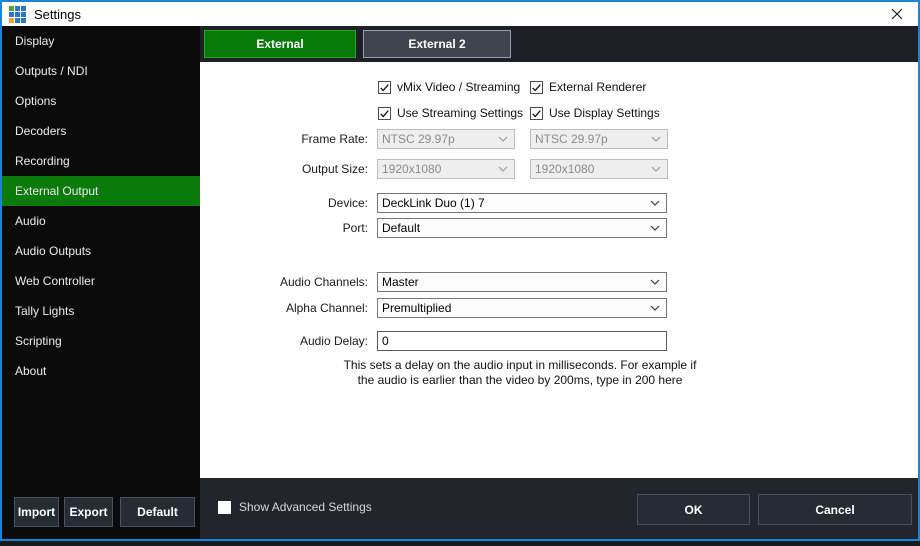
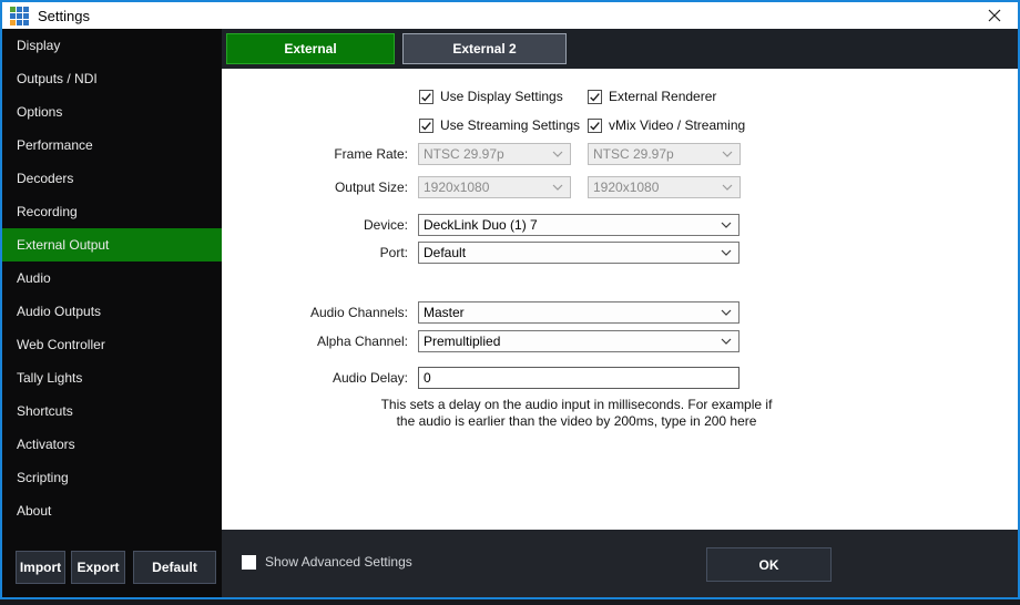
  Settings
  Display
  Outputs / NDI
  Options
+ Performance
  Decoders
  Recording
  External Output
  Audio
  Audio Outputs
  Web Controller
  Tally Lights
+ Shortcuts
+ Activators
  Scripting
  About
  Import
  Export
  Default
  External
  External 2
- vMix Video / Streaming
+ Use Display Settings
  External Renderer
  Use Streaming Settings
- Use Display Settings
+ vMix Video / Streaming
  Frame Rate:
  NTSC 29.97p
  NTSC 29.97p
  Output Size:
  1920x1080
  1920x1080
  Device:
  DeckLink Duo (1) 7
  Port:
  Default
  Audio Channels:
  Master
  Alpha Channel:
  Premultiplied
  Audio Delay:
  0
  This sets a delay on the audio input in milliseconds. For example if the audio is earlier than the video by 200ms, type in 200 here
  Show Advanced Settings
  OK
- Cancel
